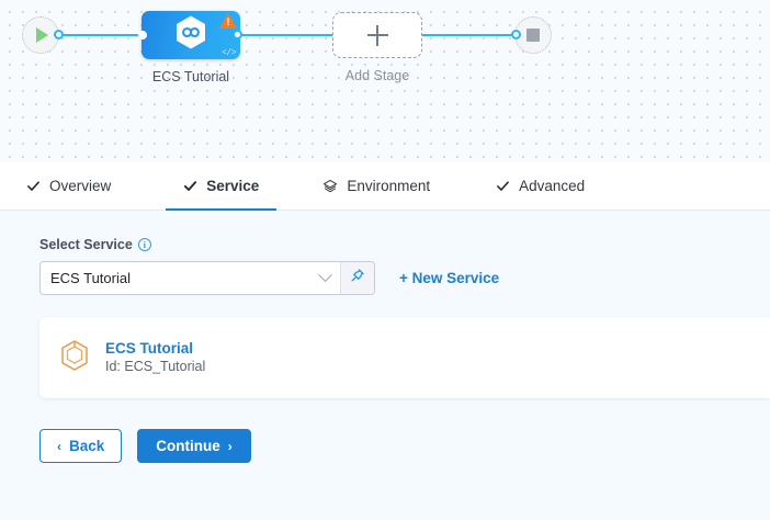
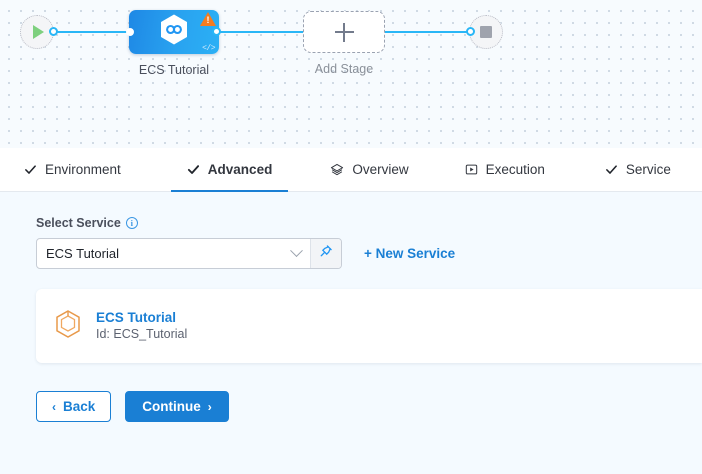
  !
  </>
  ECS Tutorial
  Add Stage
- Overview
+ Environment
- Service
+ Advanced
- Environment
+ Overview
+ Execution
- Advanced
+ Service
  Select Service
  i
  ECS Tutorial
  + New Service
  ECS Tutorial
  Id: ECS_Tutorial
  ‹
  Back
  Continue
  ›
